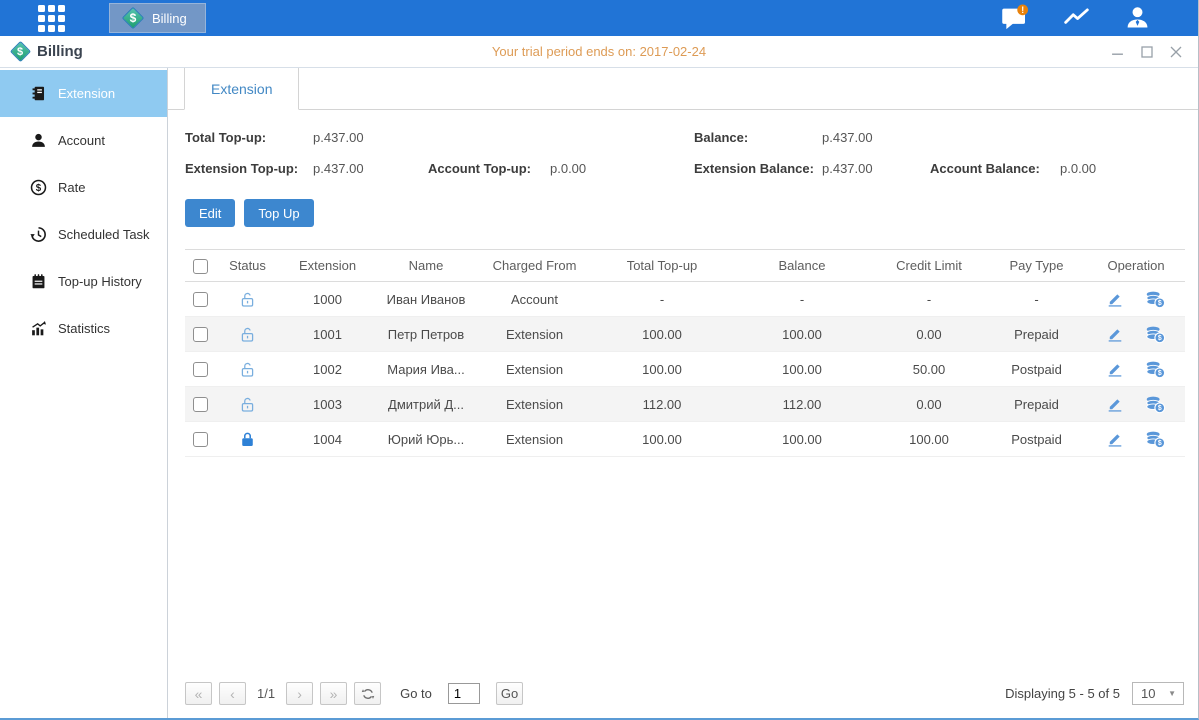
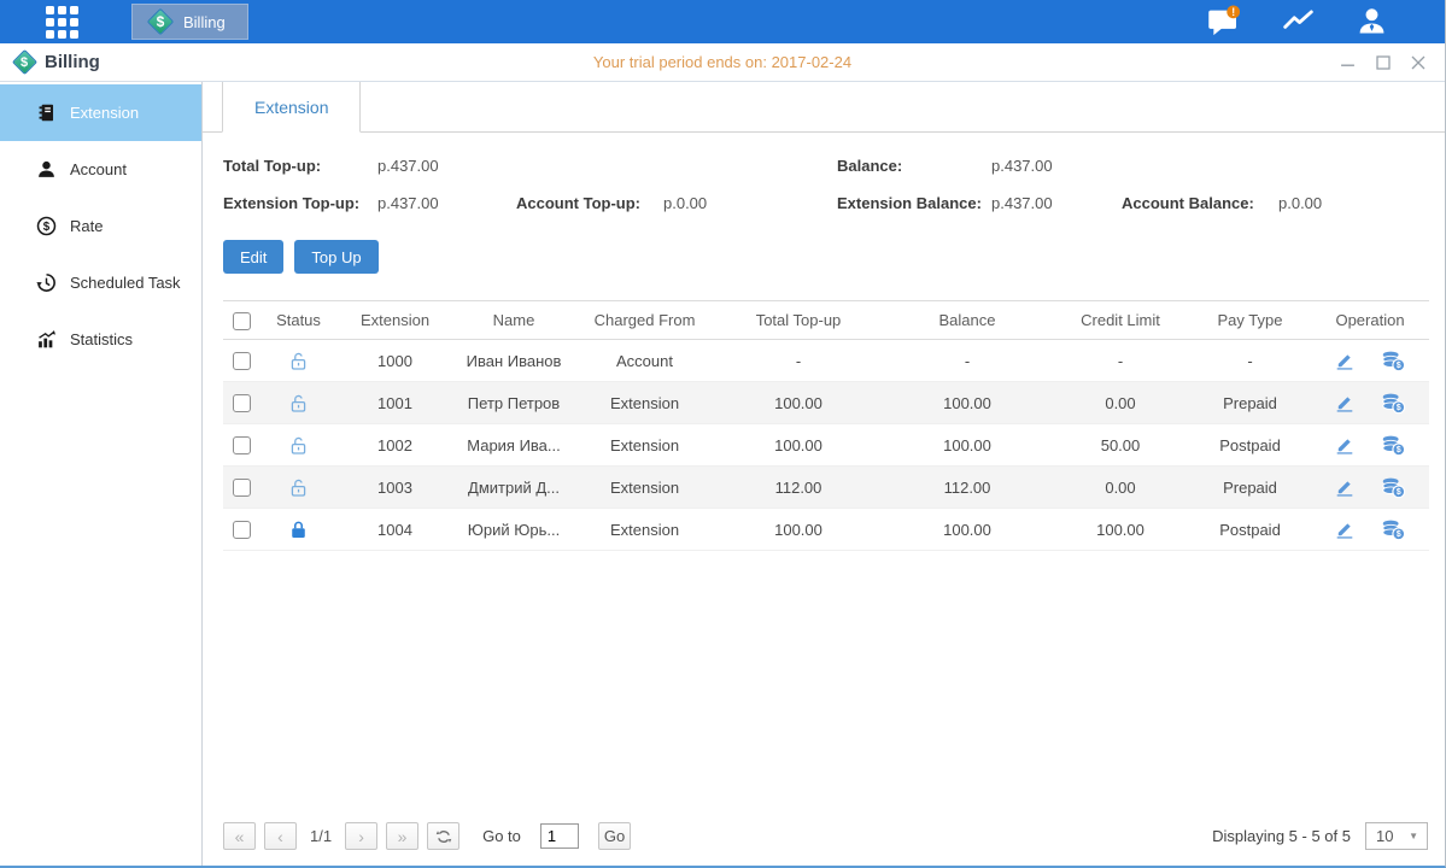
  $
  Billing
  !
  $
  Billing
  Your trial period ends on: 2017-02-24
  Extension
  Account
  $
  Rate
  Scheduled Task
- Top-up History
  Statistics
  Extension
  Total Top-up:
  p.437.00
  Balance:
  p.437.00
  Extension Top-up:
  p.437.00
  Account Top-up:
  p.0.00
  Extension Balance:
  p.437.00
  Account Balance:
  p.0.00
  Edit
  Top Up
  	Status	Extension	Name	Charged From	Total Top-up	Balance	Credit Limit	Pay Type	Operation
  		1000	Иван Иванов	Account	-	-	-	-
  		1001	Петр Петров	Extension	100.00	100.00	0.00	Prepaid
  		1002	Мария Ива...	Extension	100.00	100.00	50.00	Postpaid
  		1003	Дмитрий Д...	Extension	112.00	112.00	0.00	Prepaid
  		1004	Юрий Юрь...	Extension	100.00	100.00	100.00	Postpaid
  «
  ‹
  1/1
  ›
  »
  Go to
  1
  Go
  Displaying 5 - 5 of 5
  10
  ▼
